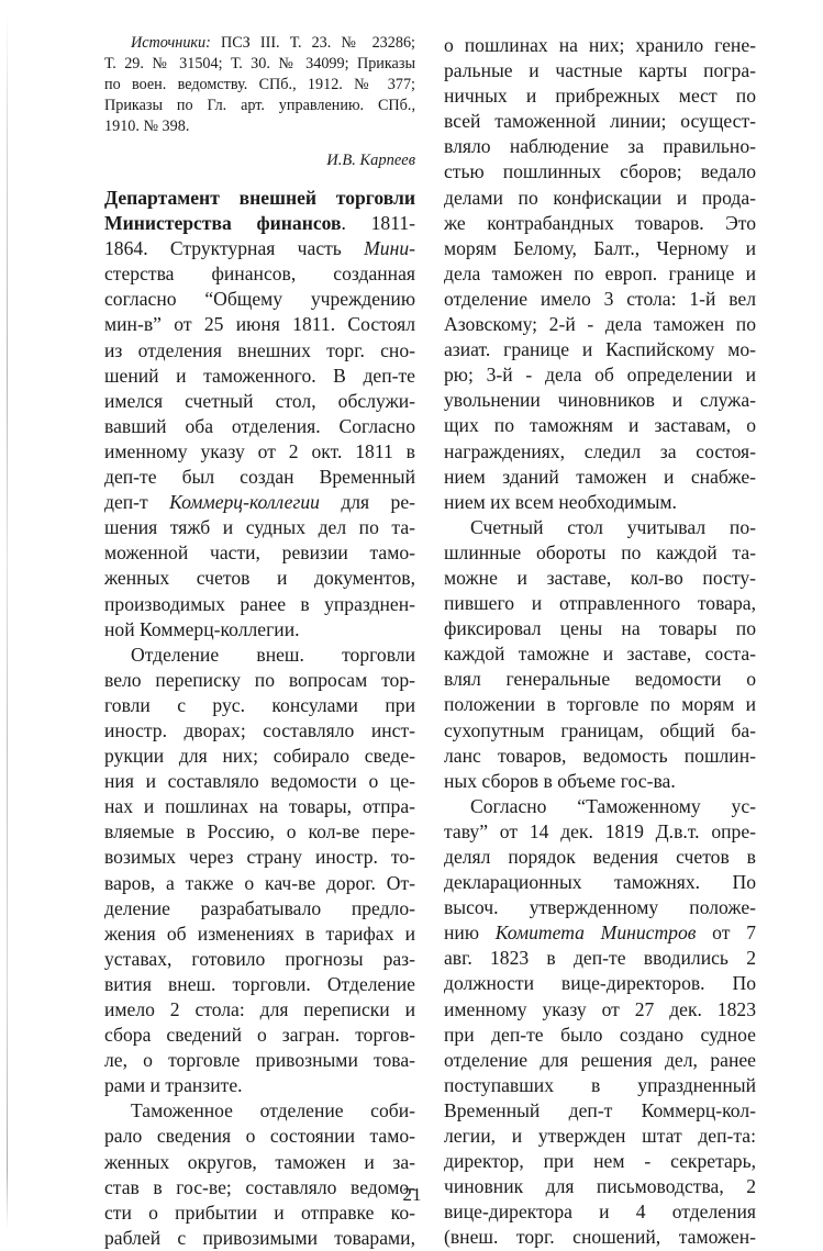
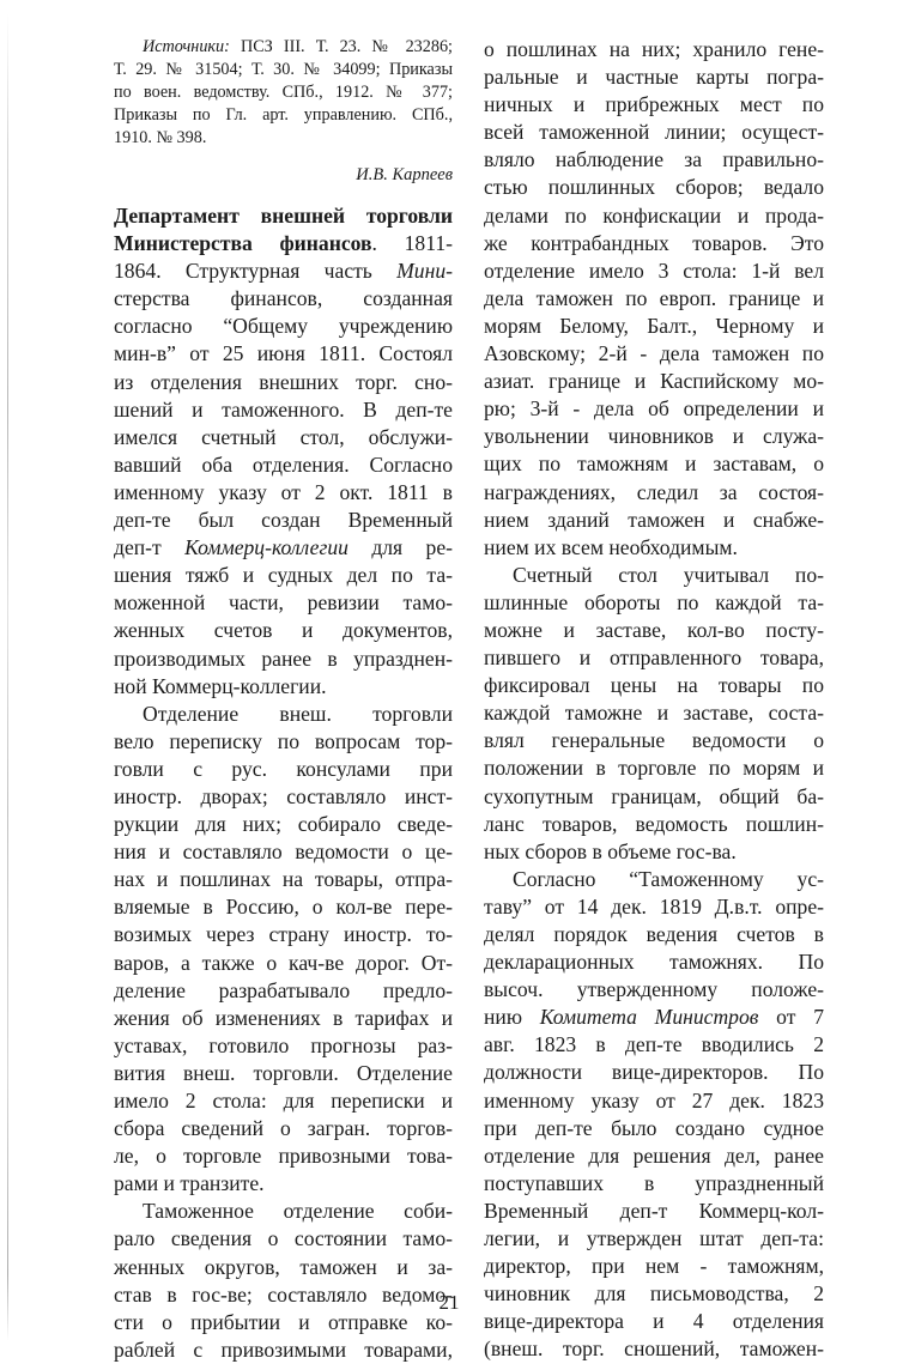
  Источники: ПСЗ III. Т. 23. № 23286;
  Т. 29. № 31504; Т. 30. № 34099; Приказы
  по воен. ведомству. СПб., 1912. № 377;
  Приказы по Гл. арт. управлению. СПб.,
  1910. № 398.
  И.В. Карпеев
  Департамент внешней торговли
  Министерства финансов. 1811-
  1864. Структурная часть Мини-
  стерства финансов, созданная
  согласно “Общему учреждению
  мин-в” от 25 июня 1811. Состоял
  из отделения внешних торг. сно-
  шений и таможенного. В деп-те
  имелся счетный стол, обслужи-
  вавший оба отделения. Согласно
  именному указу от 2 окт. 1811 в
  деп-те был создан Временный
  деп-т Коммерц-коллегии для ре-
  шения тяжб и судных дел по та-
  моженной части, ревизии тамо-
  женных счетов и документов,
  производимых ранее в упразднен-
  ной Коммерц-коллегии.
  Отделение внеш. торговли
  вело переписку по вопросам тор-
  говли с рус. консулами при
  иностр. дворах; составляло инст-
  рукции для них; собирало сведе-
  ния и составляло ведомости о це-
  нах и пошлинах на товары, отпра-
  вляемые в Россию, о кол-ве пере-
  возимых через страну иностр. то-
  варов, а также о кач-ве дорог. От-
  деление разрабатывало предло-
  жения об изменениях в тарифах и
  уставах, готовило прогнозы раз-
  вития внеш. торговли. Отделение
  имело 2 стола: для переписки и
  сбора сведений о загран. торгов-
  ле, о торговле привозными това-
  рами и транзите.
  Таможенное отделение соби-
  рало сведения о состоянии тамо-
  женных округов, таможен и за-
  став в гос-ве; составляло ведомо-
  сти о прибытии и отправке ко-
  раблей с привозимыми товарами,
  о пошлинах на них; хранило гене-
  ральные и частные карты погра-
  ничных и прибрежных мест по
  всей таможенной линии; осущест-
  вляло наблюдение за правильно-
  стью пошлинных сборов; ведало
  делами по конфискации и прода-
  же контрабандных товаров. Это
- морям Белому, Балт., Черному и
+ отделение имело 3 стола: 1-й вел
  дела таможен по европ. границе и
- отделение имело 3 стола: 1-й вел
+ морям Белому, Балт., Черному и
  Азовскому; 2-й - дела таможен по
  азиат. границе и Каспийскому мо-
  рю; 3-й - дела об определении и
  увольнении чиновников и служа-
  щих по таможням и заставам, о
  награждениях, следил за состоя-
  нием зданий таможен и снабже-
  нием их всем необходимым.
  Счетный стол учитывал по-
  шлинные обороты по каждой та-
  можне и заставе, кол-во посту-
  пившего и отправленного товара,
  фиксировал цены на товары по
  каждой таможне и заставе, соста-
  влял генеральные ведомости о
  положении в торговле по морям и
  сухопутным границам, общий ба-
  ланс товаров, ведомость пошлин-
  ных сборов в объеме гос-ва.
  Согласно “Таможенному ус-
  таву” от 14 дек. 1819 Д.в.т. опре-
  делял порядок ведения счетов в
  декларационных таможнях. По
  высоч. утвержденному положе-
  нию Комитета Министров от 7
  авг. 1823 в деп-те вводились 2
  должности вице-директоров. По
  именному указу от 27 дек. 1823
  при деп-те было создано судное
  отделение для решения дел, ранее
  поступавших в упраздненный
  Временный деп-т Коммерц-кол-
  легии, и утвержден штат деп-та:
- директор, при нем - секретарь,
+ директор, при нем - таможням,
  чиновник для письмоводства, 2
  вице-директора и 4 отделения
  (внеш. торг. сношений, таможен-
  21
